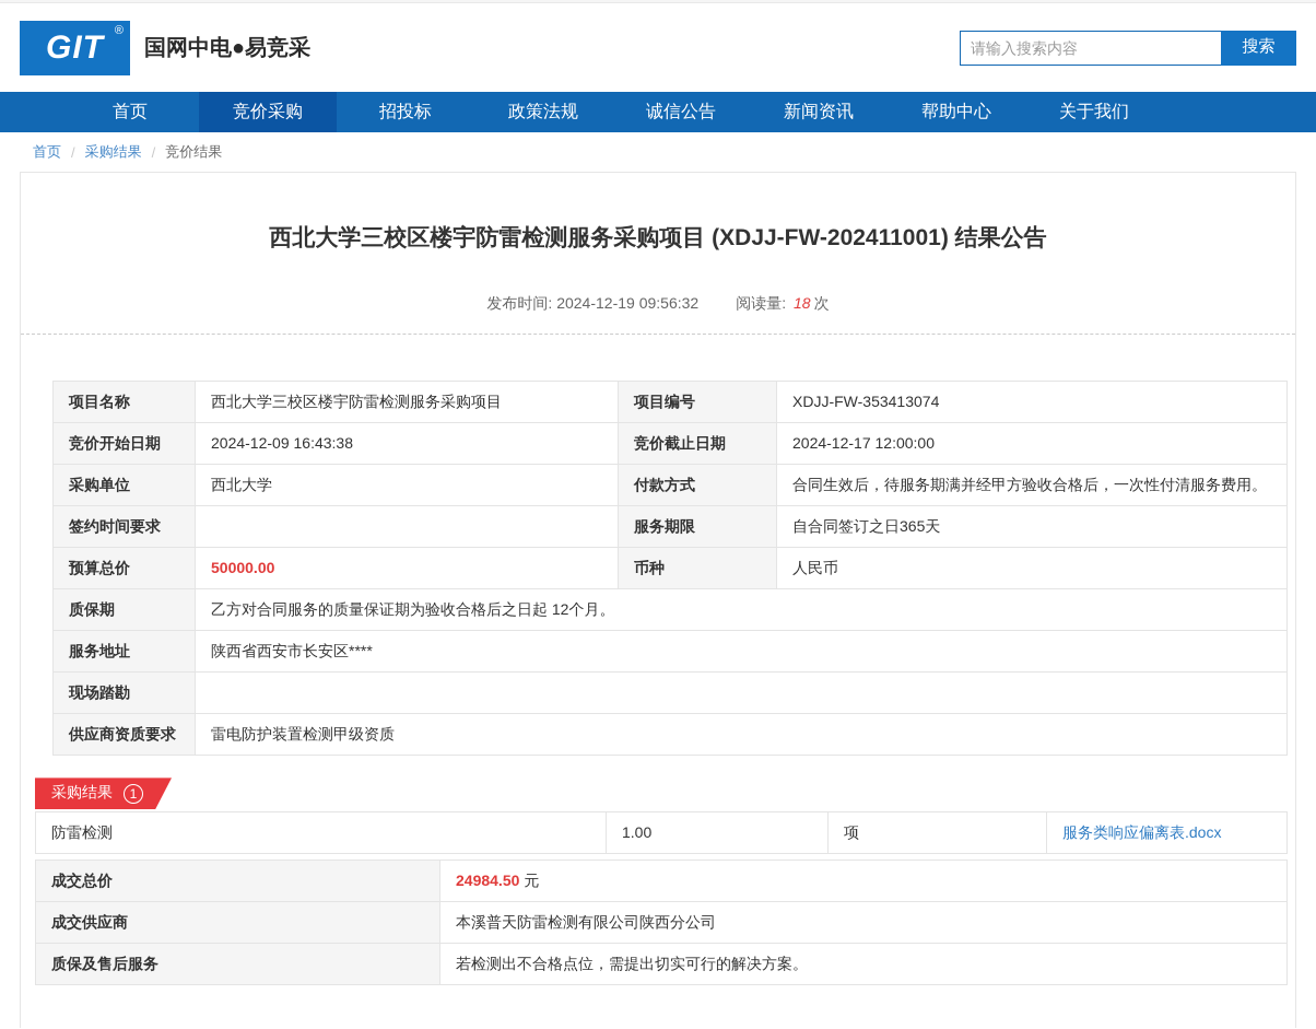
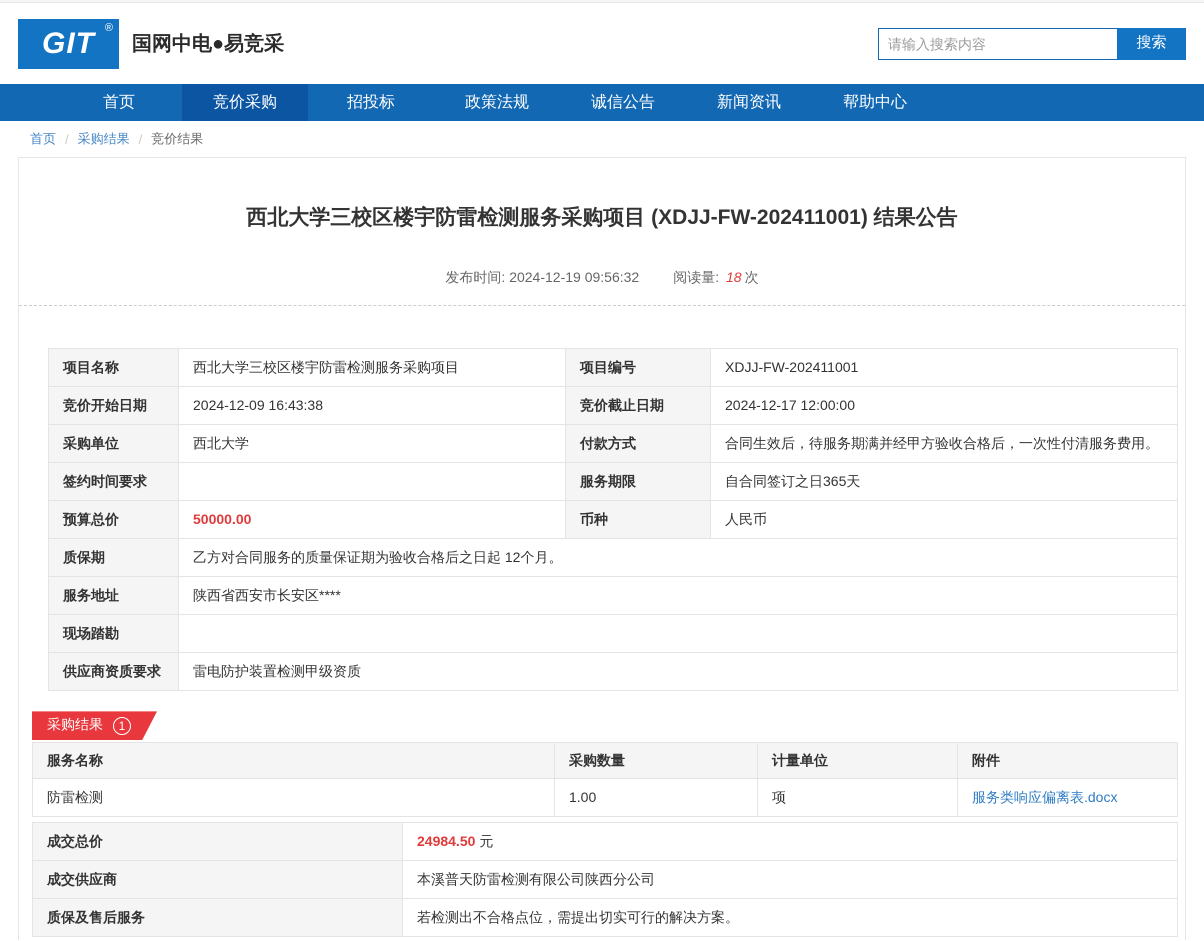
  GIT
  ®
  国网中电●易竞采
  请输入搜索内容
  搜索
  首页
  竞价采购
  招投标
  政策法规
  诚信公告
  新闻资讯
  帮助中心
- 关于我们
  首页
  /
  采购结果
  /
  竞价结果
  西北大学三校区楼宇防雷检测服务采购项目 (XDJJ-FW-202411001) 结果公告
  发布时间: 2024-12-19 09:56:32 阅读量: 18 次
- 项目名称	西北大学三校区楼宇防雷检测服务采购项目	项目编号	XDJJ-FW-353413074
+ 项目名称	西北大学三校区楼宇防雷检测服务采购项目	项目编号	XDJJ-FW-202411001
  竞价开始日期	2024-12-09 16:43:38	竞价截止日期	2024-12-17 12:00:00
  采购单位	西北大学	付款方式	合同生效后，待服务期满并经甲方验收合格后，一次性付清服务费用。
  签约时间要求		服务期限	自合同签订之日365天
  预算总价	50000.00	币种	人民币
  质保期	乙方对合同服务的质量保证期为验收合格后之日起 12个月。
  服务地址	陕西省西安市长安区****
  现场踏勘
  供应商资质要求	雷电防护装置检测甲级资质
  采购结果
  1
+ 服务名称	采购数量	计量单位	附件
  防雷检测	1.00	项	服务类响应偏离表.docx
  成交总价	24984.50 元
  成交供应商	本溪普天防雷检测有限公司陕西分公司
  质保及售后服务	若检测出不合格点位，需提出切实可行的解决方案。
